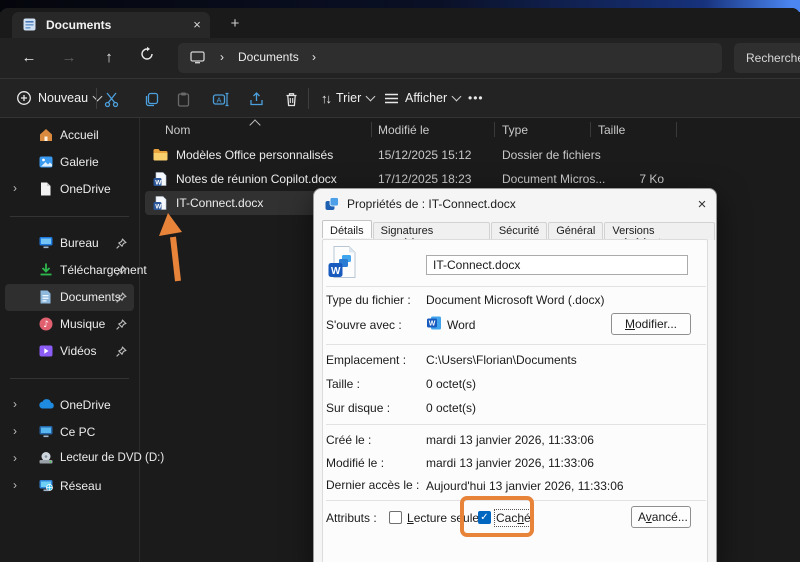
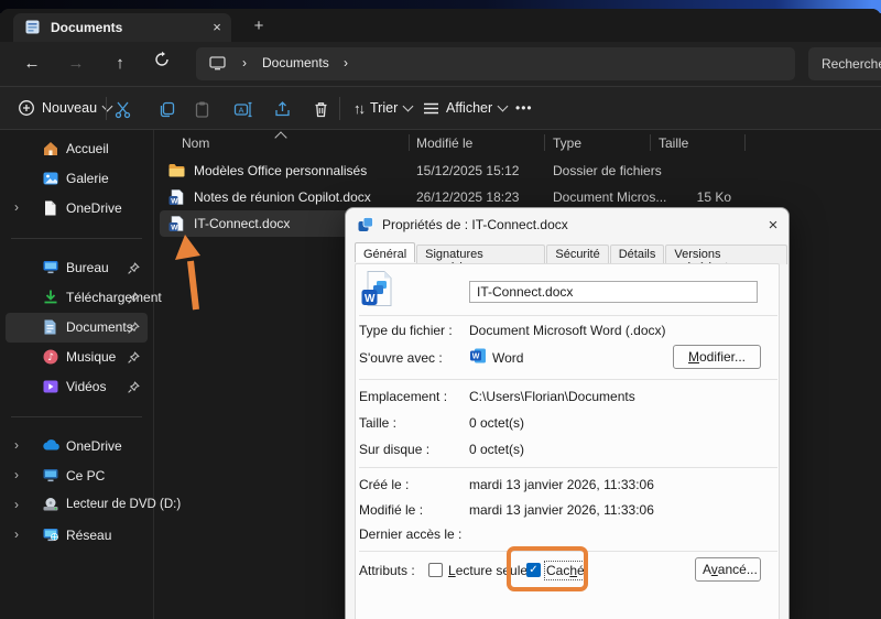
  Documents
  ×
  +
  ←
  →
  ↑
  ›
  Documents
  ›
  Recherch
  Nouveau
  A
  ↑↓
  Trier
  Afficher
  •••
  Accueil
  Galerie
  ›
  OneDrive
  Bureau
  Téléchargeent
  Documents
  ♪
  Musique
  Vidéos
  ›
  OneDrive
  ›
  Ce PC
  ›
  Lecteur de DVD (D:)
  ›
  Réseau
  Nom
  Modifié le
  Type
  Taille
  Modèles Office personnalisés
  15/12/2025 15:12
  Dossier de fichiers
  Notes de réunion Copilot.docx
- 17/12/2025 18:23
+ 26/12/2025 18:23
  Document Micros...
- 7 Ko
+ 15 Ko
  IT-Connect.docx
  Propriétés de : IT-Connect.docx
  ×
- Détails
+ Général
  Sécurité
- Général
+ Détails
  W
  IT-Connect.docx
  Type du fichier :
  Document Microsoft Word (.docx)
  S'ouvre avec :
  Word
  Modifier...
  Emplacement :
  C:\Users\Florian\Documents
  Taille :
  0 octet(s)
  Sur disque :
  0 octet(s)
  Créé le :
  mardi 13 janvier 2026, 11:33:06
  Modifié le :
  mardi 13 janvier 2026, 11:33:06
  Dernier accès le :
- Aujourd'hui 13 janvier 2026, 11:33:06
  Attributs :
  Lecture seule
  ✓
  Caché
  Avancé...
